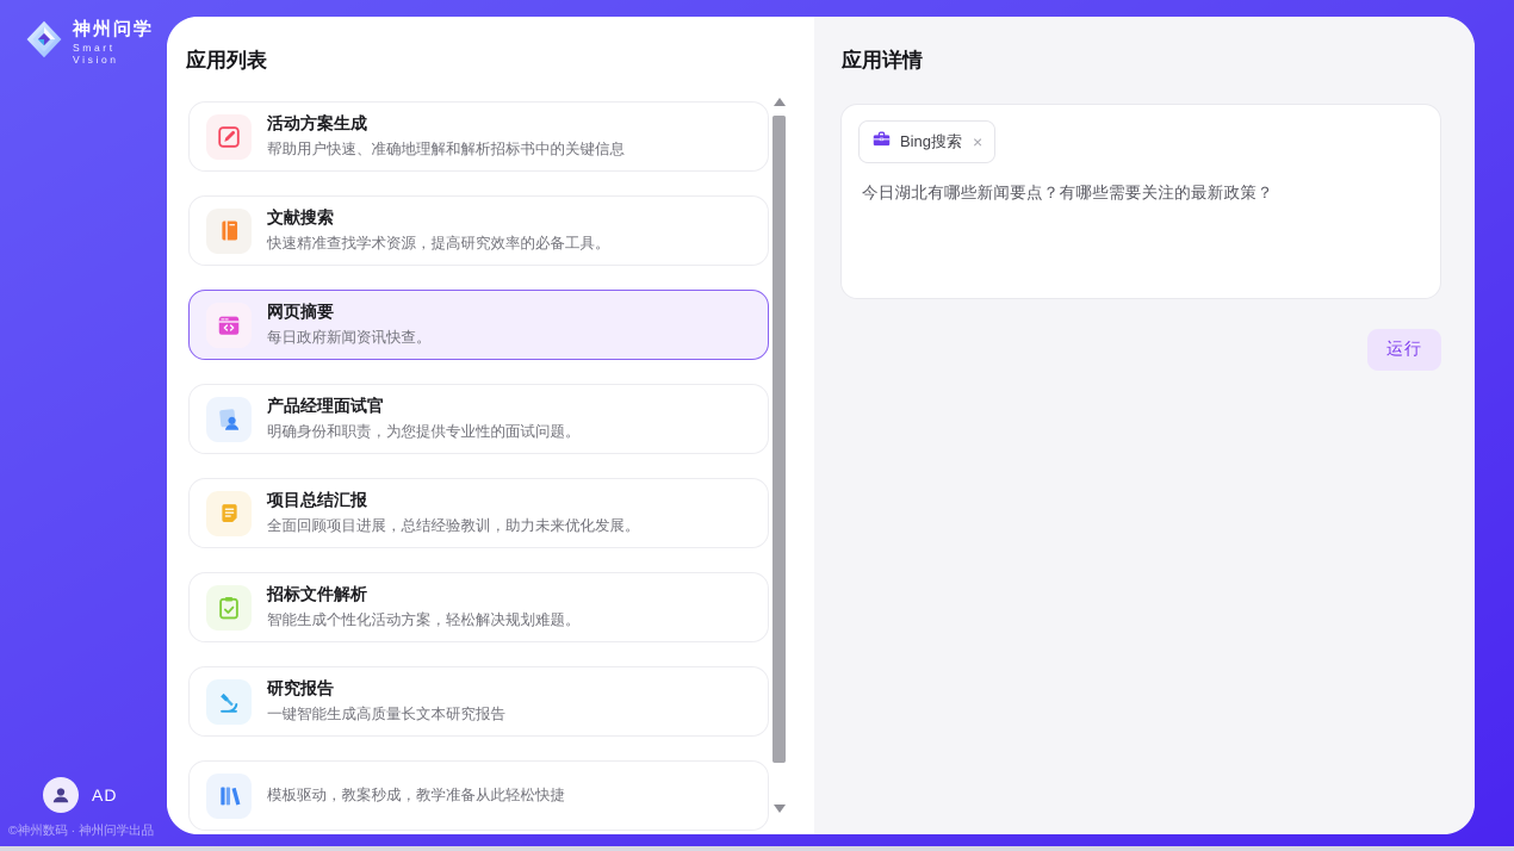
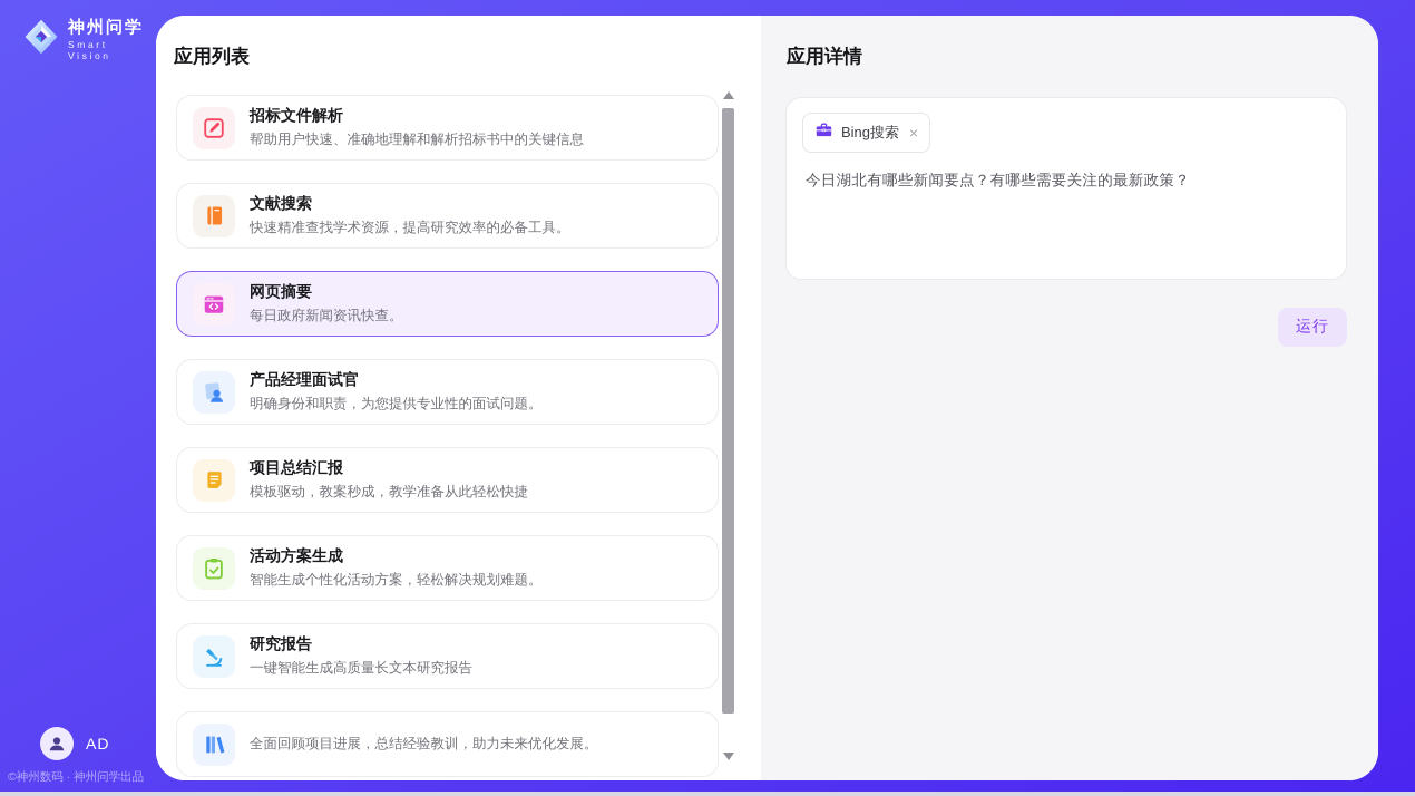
  神州问学
  Smart Vision
  AD
  ©神州数码 · 神州问学出品
  应用列表
- 活动方案生成
+ 招标文件解析
  帮助用户快速、准确地理解和解析招标书中的关键信息
  文献搜索
  快速精准查找学术资源，提高研究效率的必备工具。
  网页摘要
  每日政府新闻资讯快查。
  产品经理面试官
  明确身份和职责，为您提供专业性的面试问题。
  项目总结汇报
- 全面回顾项目进展，总结经验教训，助力未来优化发展。
+ 模板驱动，教案秒成，教学准备从此轻松快捷
- 招标文件解析
+ 活动方案生成
  智能生成个性化活动方案，轻松解决规划难题。
  研究报告
  一键智能生成高质量长文本研究报告
- 模板驱动，教案秒成，教学准备从此轻松快捷
+ 全面回顾项目进展，总结经验教训，助力未来优化发展。
  应用详情
  Bing搜索
  ×
  今日湖北有哪些新闻要点？有哪些需要关注的最新政策？
  运行
